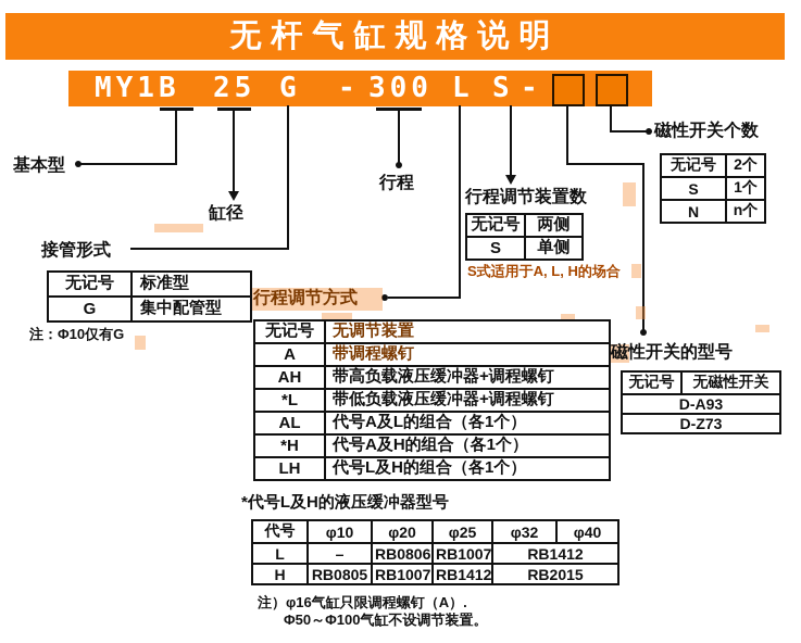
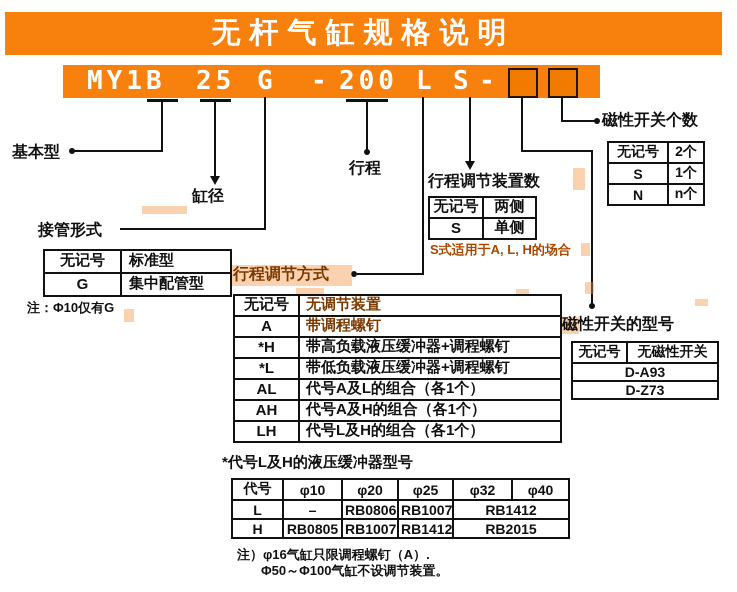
  无杆气缸规格说明
  MY1B
  25
  G
  -
- 300
+ 200
  L
  S
  -
  基本型
  缸径
  行程
  接管形式
  行程调节方式
  行程调节装置数
  磁性开关个数
  磁性开关的型号
  无记号	标准型
  G	集中配管型
  注：Φ10仅有G
  无记号	两侧
  S	单侧
  S式适用于A, L, H的场合
  无记号	2个
  S	1个
  N	n个
  无记号	无调节装置
  A	带调程螺钉
- AH	带高负载液压缓冲器+调程螺钉
+ *H	带高负载液压缓冲器+调程螺钉
  *L	带低负载液压缓冲器+调程螺钉
  AL	代号A及L的组合（各1个）
- *H	代号A及H的组合（各1个）
+ AH	代号A及H的组合（各1个）
  LH	代号L及H的组合（各1个）
  无记号	无磁性开关
  D-A93
  D-Z73
  *代号L及H的液压缓冲器型号
  代号	φ10	φ20	φ25	φ32	φ40
  L	–	RB0806	RB1007	RB1412
  H	RB0805	RB1007	RB1412	RB2015
  注）φ16气缸只限调程螺钉（A）.
  Φ50～Φ100气缸不设调节装置。
